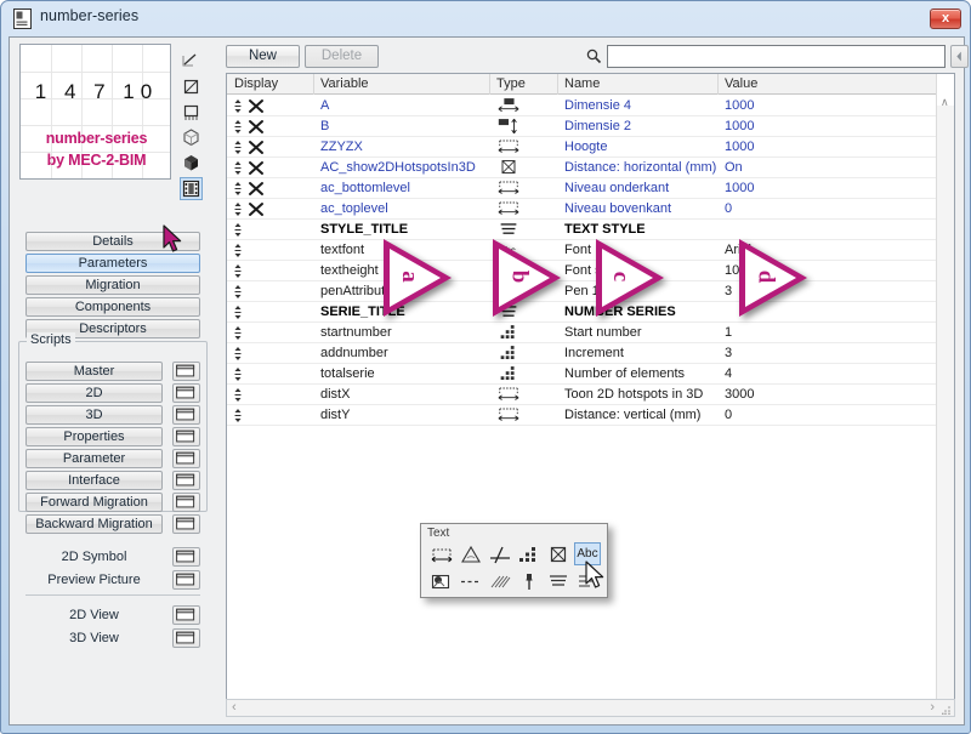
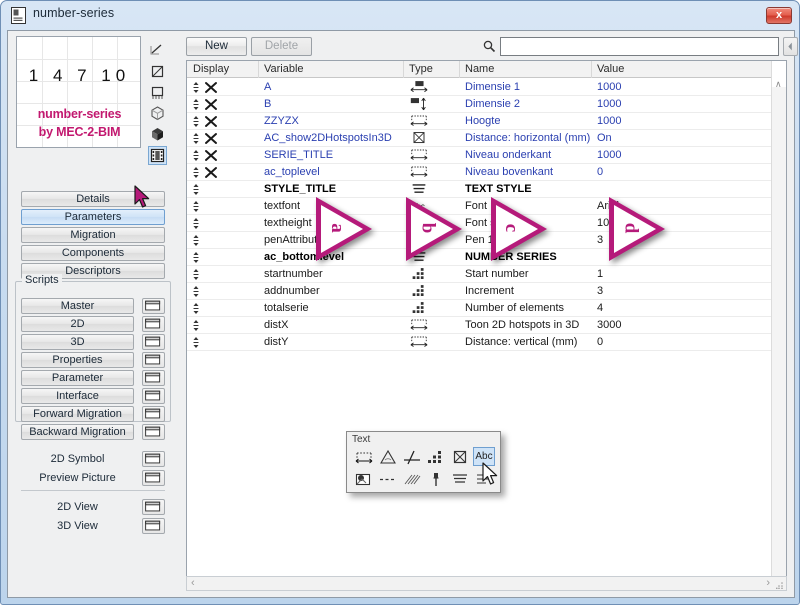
  number-series
  x
  1 4 7 10
  number-series
  by MEC-2-BIM
  Details
  Parameters
  Migration
  Components
  Descriptors
  Scripts
  Master
  2D
  3D
  Properties
  Parameter
  Interface
  Forward Migration
  Backward Migration
  2D Symbol
  Preview Picture
  2D View
  3D View
  New
  Delete
  Display
  Variable
  Type
  Name
  Value
  A
- Dimensie 4
+ Dimensie 1
  1000
  B
  Dimensie 2
  1000
  ZZYZX
  Hoogte
  1000
  AC_show2DHotspotsIn3D
  Distance: horizontal (mm)
  On
- ac_bottomlevel
+ SERIE_TITLE
  Niveau onderkant
  1000
  ac_toplevel
  Niveau bovenkant
  0
  STYLE_TITLE
  TEXT STYLE
  textfont
  Abc
  Font
  Arial
  textheight
  Font size
  10
  penAttribute
  Pen 1
  3
- SERIE_TITLE
+ ac_bottomlevel
  NUMBER SERIES
  startnumber
  Start number
  1
  addnumber
  Increment
  3
  totalserie
  Number of elements
  4
  distX
  Toon 2D hotspots in 3D
  3000
  distY
  Distance: vertical (mm)
  0
  ∧
  ‹
  ›
  Text
  Abc
